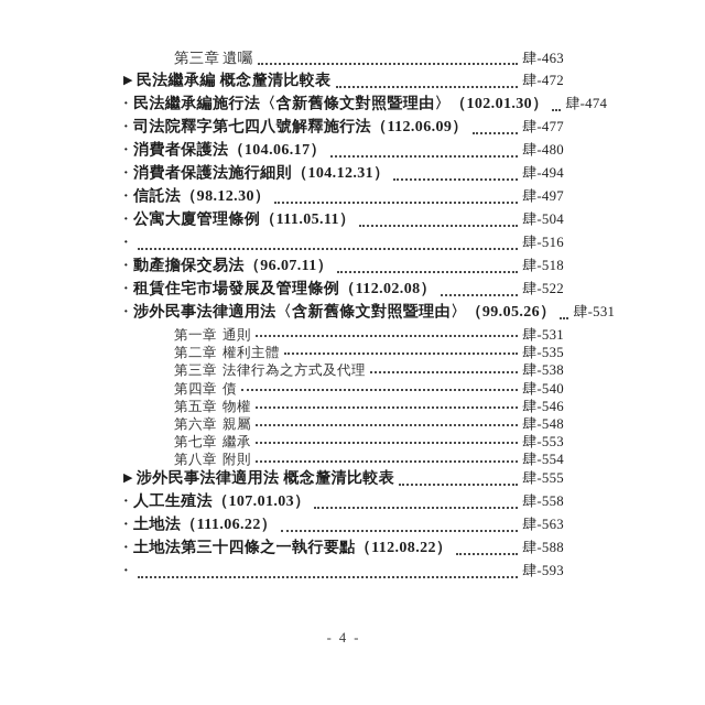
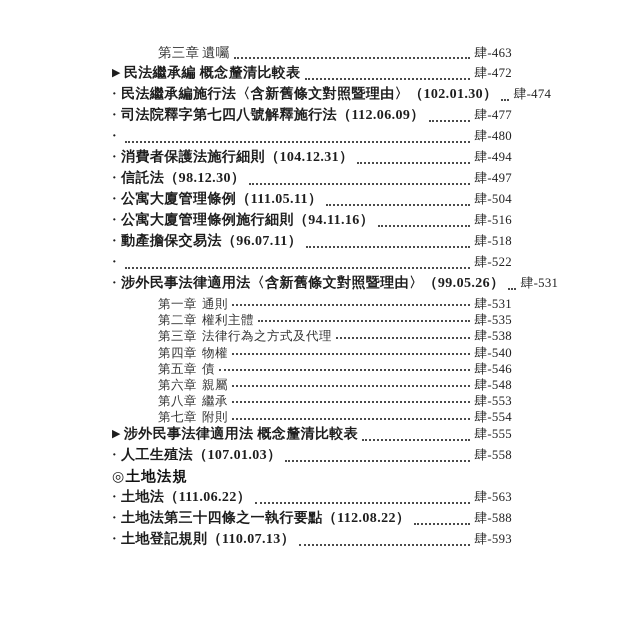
  第三章
  遺囑
  肆-463
  ▶
  民法繼承編 概念釐清比較表
  肆-472
  ·
  民法繼承編施行法〈含新舊條文對照暨理由〉（102.01.30）
  肆-474
  ·
  司法院釋字第七四八號解釋施行法（112.06.09）
  肆-477
  ·
- 消費者保護法（104.06.17）
  肆-480
  ·
  消費者保護法施行細則（104.12.31）
  肆-494
  ·
  信託法（98.12.30）
  肆-497
  ·
  公寓大廈管理條例（111.05.11）
  肆-504
  ·
+ 公寓大廈管理條例施行細則（94.11.16）
  肆-516
  ·
  動產擔保交易法（96.07.11）
  肆-518
  ·
- 租賃住宅市場發展及管理條例（112.02.08）
  肆-522
  ·
  涉外民事法律適用法〈含新舊條文對照暨理由〉（99.05.26）
  肆-531
  第一章
  通則
  肆-531
  第二章
  權利主體
  肆-535
  第三章
  法律行為之方式及代理
  肆-538
  第四章
- 債
+ 物權
  肆-540
  第五章
- 物權
+ 債
  肆-546
  第六章
  親屬
  肆-548
- 第七章
+ 第八章
  繼承
  肆-553
- 第八章
+ 第七章
  附則
  肆-554
  ▶
  涉外民事法律適用法 概念釐清比較表
  肆-555
  ·
  人工生殖法（107.01.03）
  肆-558
+ ◎
+ 土地法規
  ·
  土地法（111.06.22）
  肆-563
  ·
  土地法第三十四條之一執行要點（112.08.22）
  肆-588
  ·
+ 土地登記規則（110.07.13）
  肆-593
- - 4 -
